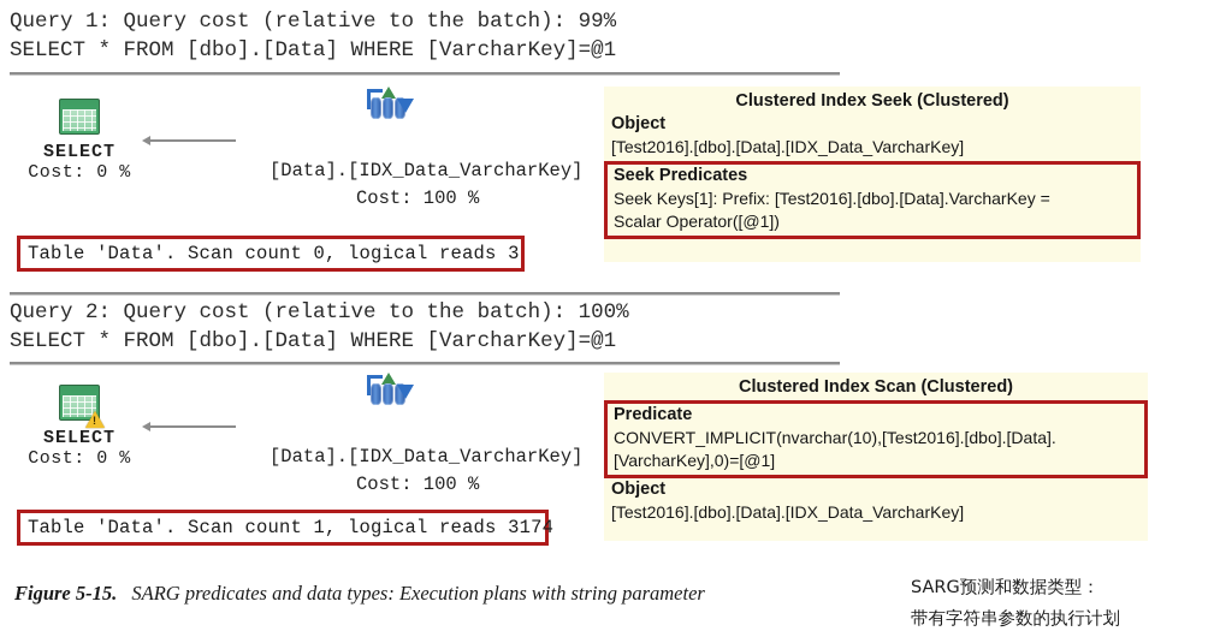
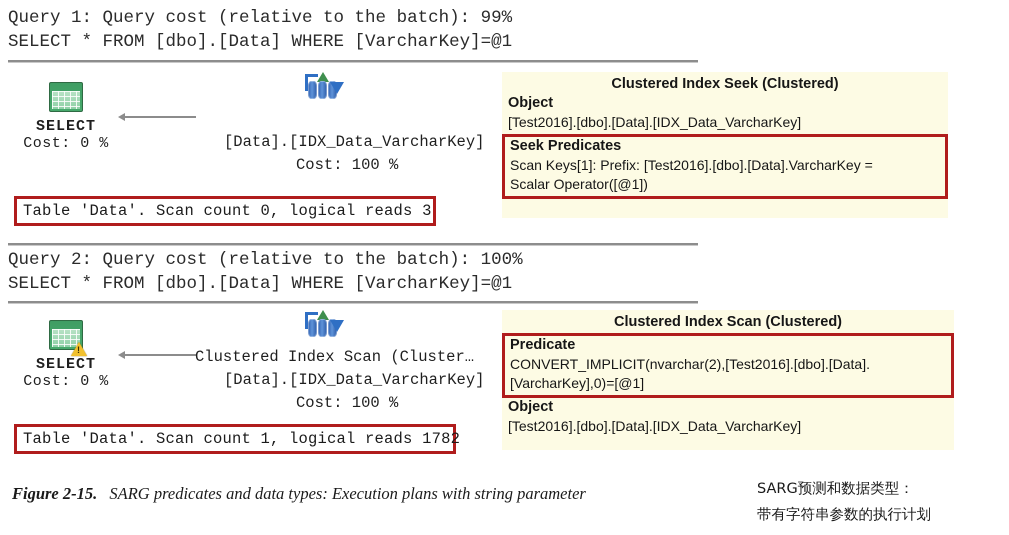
  Query 1: Query cost (relative to the batch): 99%
  SELECT * FROM [dbo].[Data] WHERE [VarcharKey]=@1
  SELECT
  Cost: 0 %
  [Data].[IDX_Data_VarcharKey]
  Cost: 100 %
  Table 'Data'. Scan count 0, logical reads 3
  Clustered Index Seek (Clustered)
  Object
  [Test2016].[dbo].[Data].[IDX_Data_VarcharKey]
  Seek Predicates
- Seek Keys[1]: Prefix: [Test2016].[dbo].[Data].VarcharKey =
+ Scan Keys[1]: Prefix: [Test2016].[dbo].[Data].VarcharKey =
  Scalar Operator([@1])
  Query 2: Query cost (relative to the batch): 100%
  SELECT * FROM [dbo].[Data] WHERE [VarcharKey]=@1
  SELECT
  Cost: 0 %
+ Clustered Index Scan (Cluster…
  [Data].[IDX_Data_VarcharKey]
  Cost: 100 %
- Table 'Data'. Scan count 1, logical reads 3174
+ Table 'Data'. Scan count 1, logical reads 1782
  Clustered Index Scan (Clustered)
  Predicate
- CONVERT_IMPLICIT(nvarchar(10),[Test2016].[dbo].[Data].
+ CONVERT_IMPLICIT(nvarchar(2),[Test2016].[dbo].[Data].
  [VarcharKey],0)=[@1]
  Object
  [Test2016].[dbo].[Data].[IDX_Data_VarcharKey]
- Figure 5-15. SARG predicates and data types: Execution plans with string parameter
+ Figure 2-15. SARG predicates and data types: Execution plans with string parameter
  SARG预测和数据类型：
  带有字符串参数的执行计划
